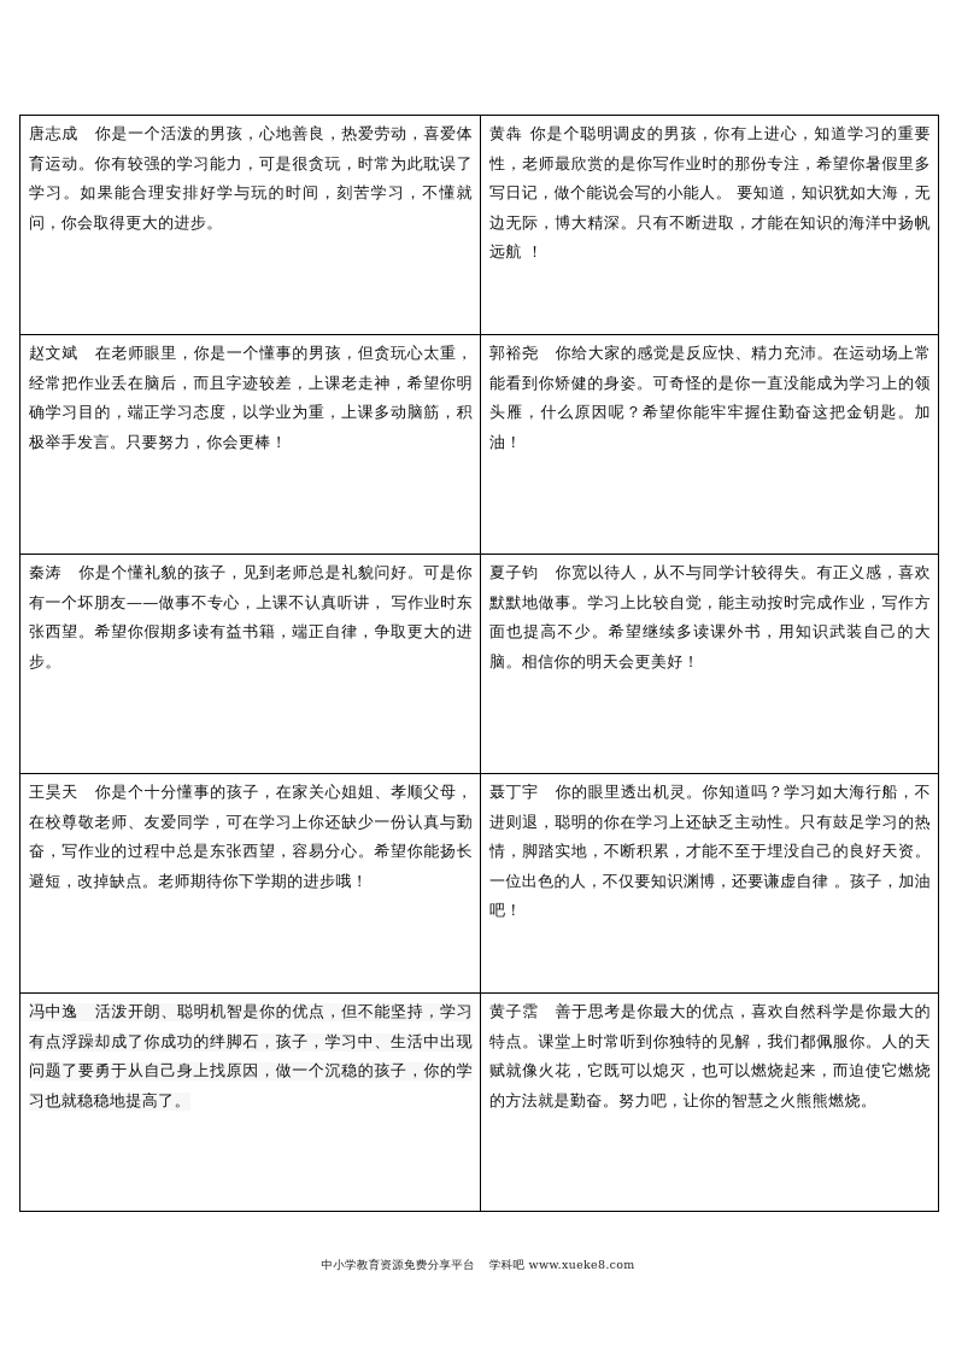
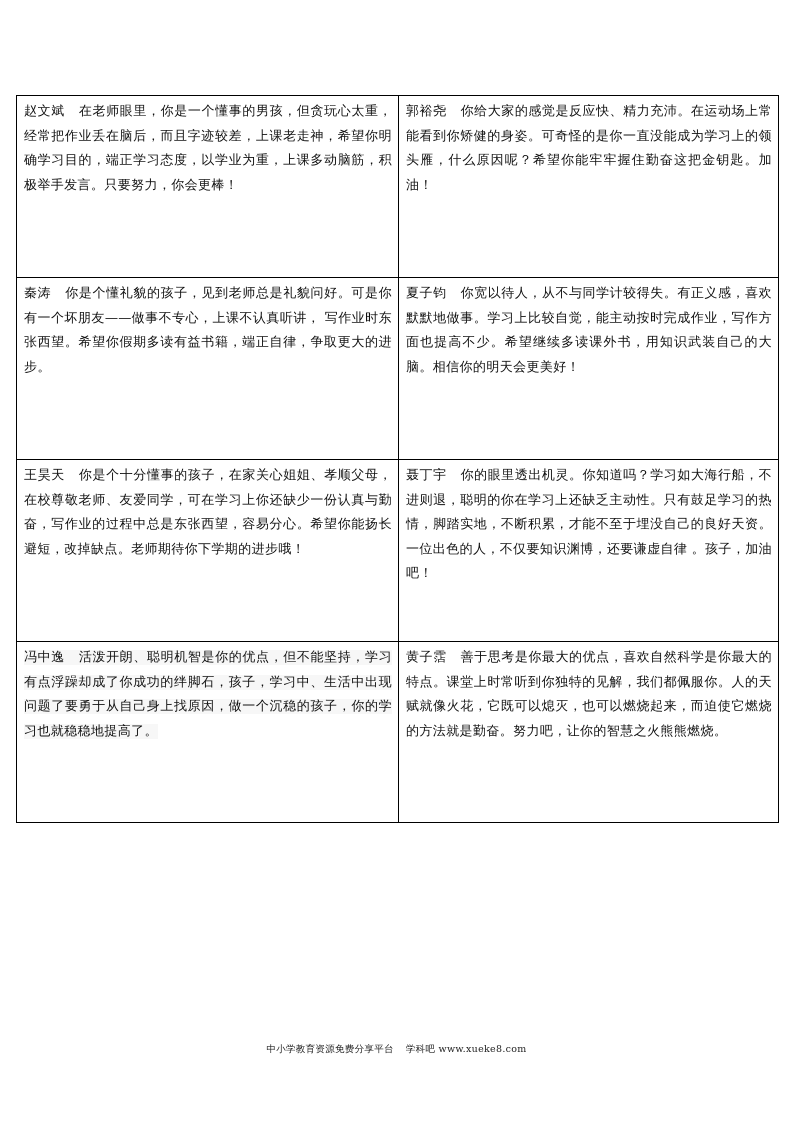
- 唐志成 你是一个活泼的男孩，心地善良，热爱劳动，喜爱体育运动。你有较强的学习能力，可是很贪玩，时常为此耽误了学习。如果能合理安排好学与玩的时间，刻苦学习，不懂就问，你会取得更大的进步。	黄犇 你是个聪明调皮的男孩，你有上进心，知道学习的重要性，老师最欣赏的是你写作业时的那份专注，希望你暑假里多写日记，做个能说会写的小能人。 要知道，知识犹如大海，无边无际，博大精深。只有不断进取，才能在知识的海洋中扬帆远航 ！
  赵文斌 在老师眼里，你是一个懂事的男孩，但贪玩心太重，经常把作业丢在脑后，而且字迹较差，上课老走神，希望你明确学习目的，端正学习态度，以学业为重，上课多动脑筋，积极举手发言。只要努力，你会更棒！	郭裕尧 你给大家的感觉是反应快、精力充沛。在运动场上常能看到你矫健的身姿。可奇怪的是你一直没能成为学习上的领头雁，什么原因呢？希望你能牢牢握住勤奋这把金钥匙。加油！
  秦涛 你是个懂礼貌的孩子，见到老师总是礼貌问好。可是你有一个坏朋友——做事不专心，上课不认真听讲， 写作业时东张西望。希望你假期多读有益书籍，端正自律，争取更大的进步。	夏子钧 你宽以待人，从不与同学计较得失。有正义感，喜欢默默地做事。学习上比较自觉，能主动按时完成作业，写作方面也提高不少。希望继续多读课外书，用知识武装自己的大脑。相信你的明天会更美好！
  王昊天 你是个十分懂事的孩子，在家关心姐姐、孝顺父母，在校尊敬老师、友爱同学，可在学习上你还缺少一份认真与勤奋，写作业的过程中总是东张西望，容易分心。希望你能扬长避短，改掉缺点。老师期待你下学期的进步哦！	聂丁宇 你的眼里透出机灵。你知道吗？学习如大海行船，不进则退，聪明的你在学习上还缺乏主动性。只有鼓足学习的热情，脚踏实地，不断积累，才能不至于埋没自己的良好天资。一位出色的人，不仅要知识渊博，还要谦虚自律 。孩子，加油吧！
  冯中逸 活泼开朗、聪明机智是你的优点，但不能坚持，学习有点浮躁却成了你成功的绊脚石，孩子，学习中、生活中出现问题了要勇于从自己身上找原因，做一个沉稳的孩子，你的学习也就稳稳地提高了。	黄子霑 善于思考是你最大的优点，喜欢自然科学是你最大的特点。课堂上时常听到你独特的见解，我们都佩服你。人的天赋就像火花，它既可以熄灭，也可以燃烧起来，而迫使它燃烧的方法就是勤奋。努力吧，让你的智慧之火熊熊燃烧。
  中小学教育资源免费分享平台 学科吧 www.xueke8.com
